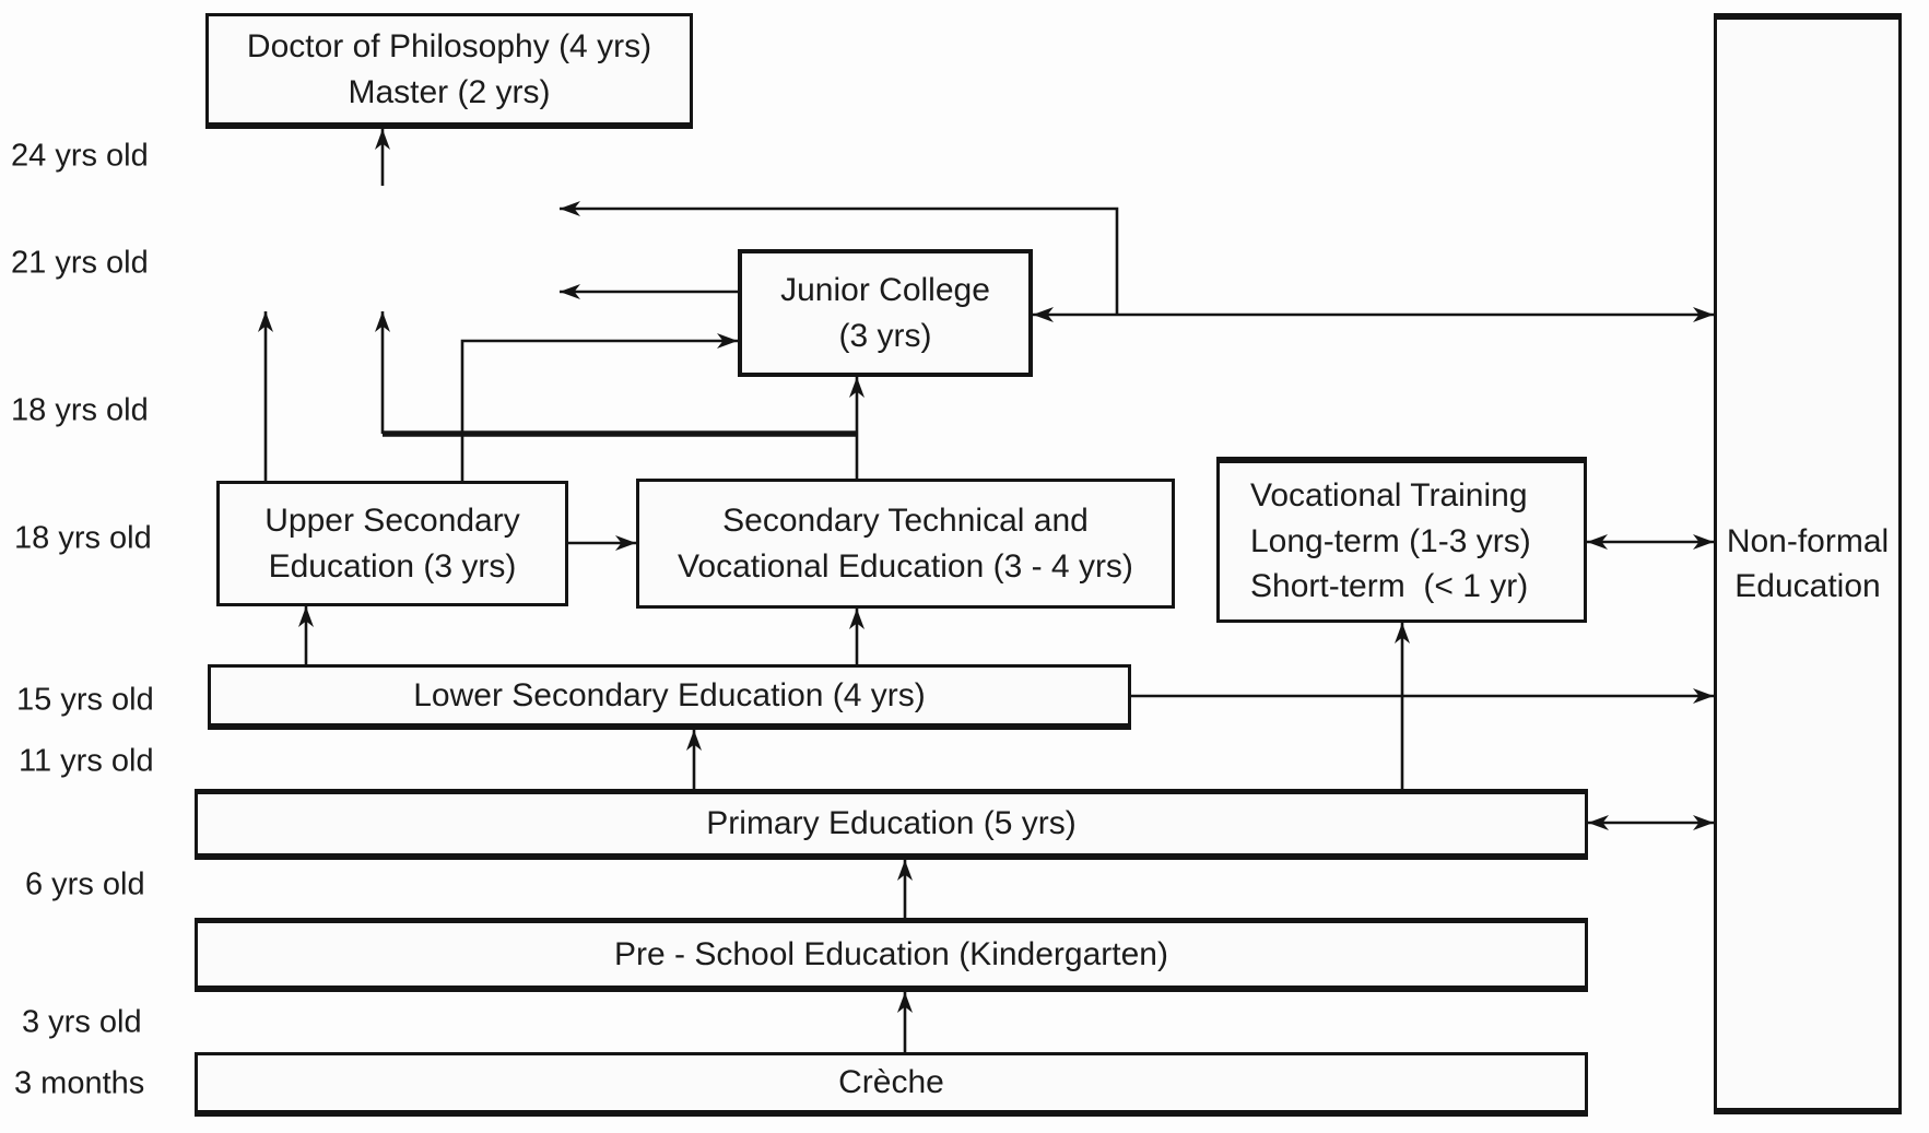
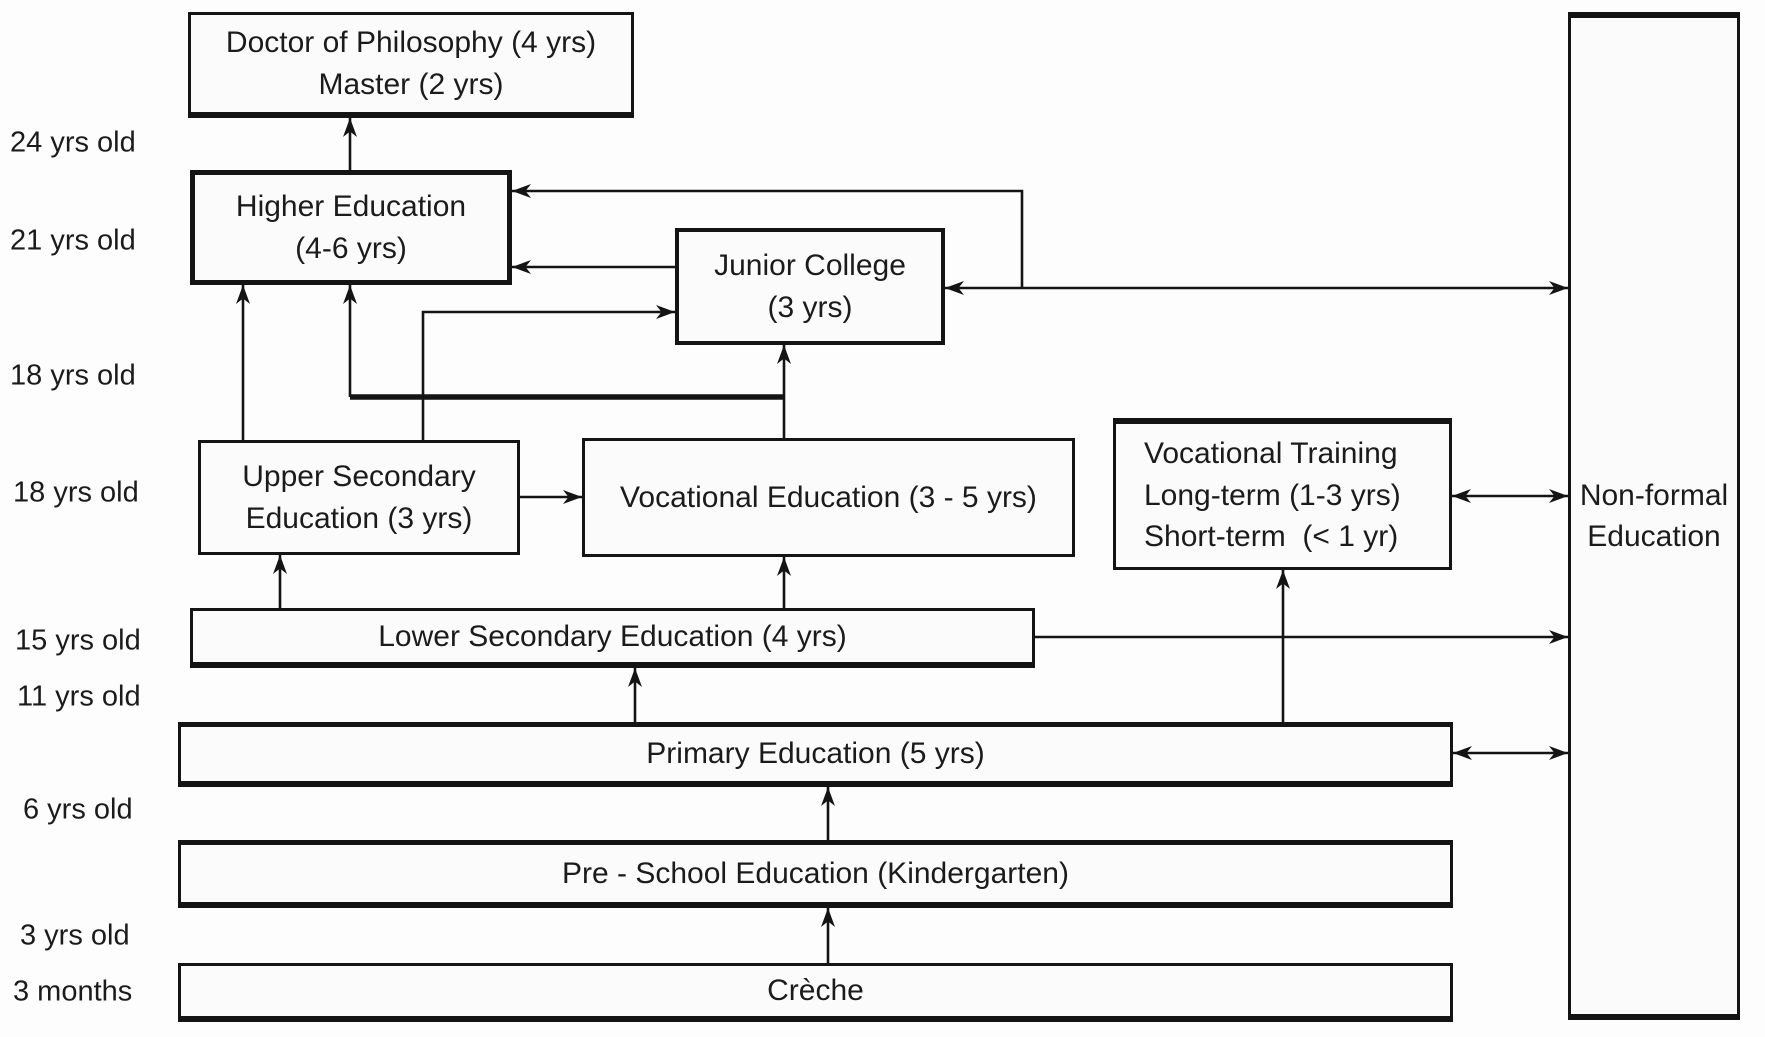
  Doctor of Philosophy (4 yrs)
  Master (2 yrs)
+ Higher Education
+ (4-6 yrs)
  Junior College
  (3 yrs)
  Upper Secondary
  Education (3 yrs)
- Secondary Technical and
- Vocational Education (3 - 4 yrs)
+ Vocational Education (3 - 5 yrs)
  Vocational Training
  Long-term (1-3 yrs)
  Short-term (< 1 yr)
  Lower Secondary Education (4 yrs)
  Primary Education (5 yrs)
  Pre - School Education (Kindergarten)
  Crèche
  Non-formal
  Education
  24 yrs old
  21 yrs old
  18 yrs old
  18 yrs old
  15 yrs old
  11 yrs old
  6 yrs old
  3 yrs old
  3 months
